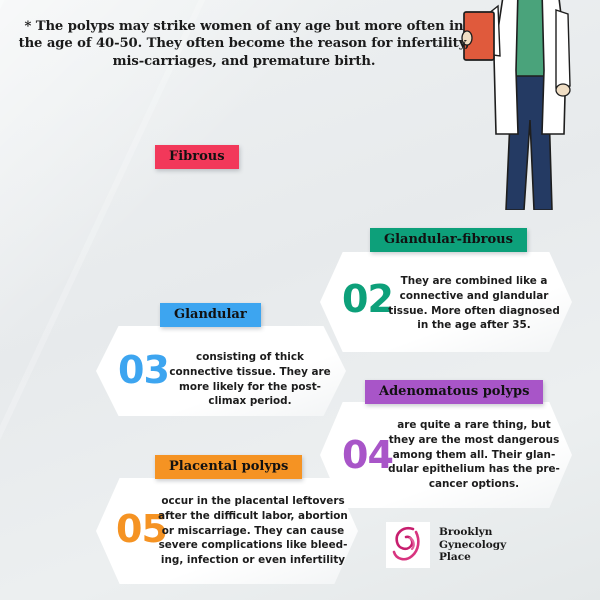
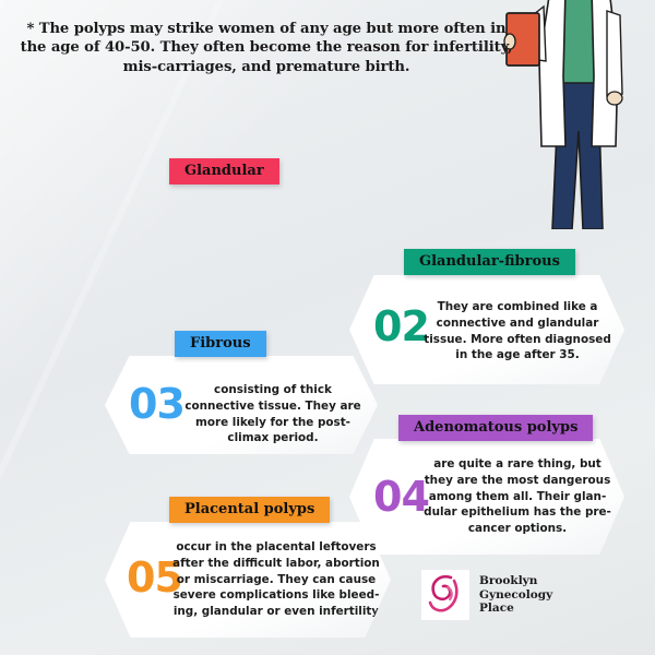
  * The polyps may strike women of any age but more often in the age of 40-50. They often become the reason for infertility, mis-carriages, and premature birth.
- Fibrous
+ Glandular
  02
  They are combined like a connective and glandular tissue. More often diagnosed in the age after 35.
  Glandular-fibrous
  03
  consisting of thick connective tissue. They are more likely for the post-climax period.
- Glandular
+ Fibrous
  04
  are quite a rare thing, but they are the most dangerous among them all. Their glan-dular epithelium has the pre-cancer options.
  Adenomatous polyps
  05
- occur in the placental leftovers after the difficult labor, abortion or miscarriage. They can cause severe complications like bleed-ing, infection or even infertility
+ occur in the placental leftovers after the difficult labor, abortion or miscarriage. They can cause severe complications like bleed-ing, glandular or even infertility
  Placental polyps
  Brooklyn
  Gynecology
  Place
